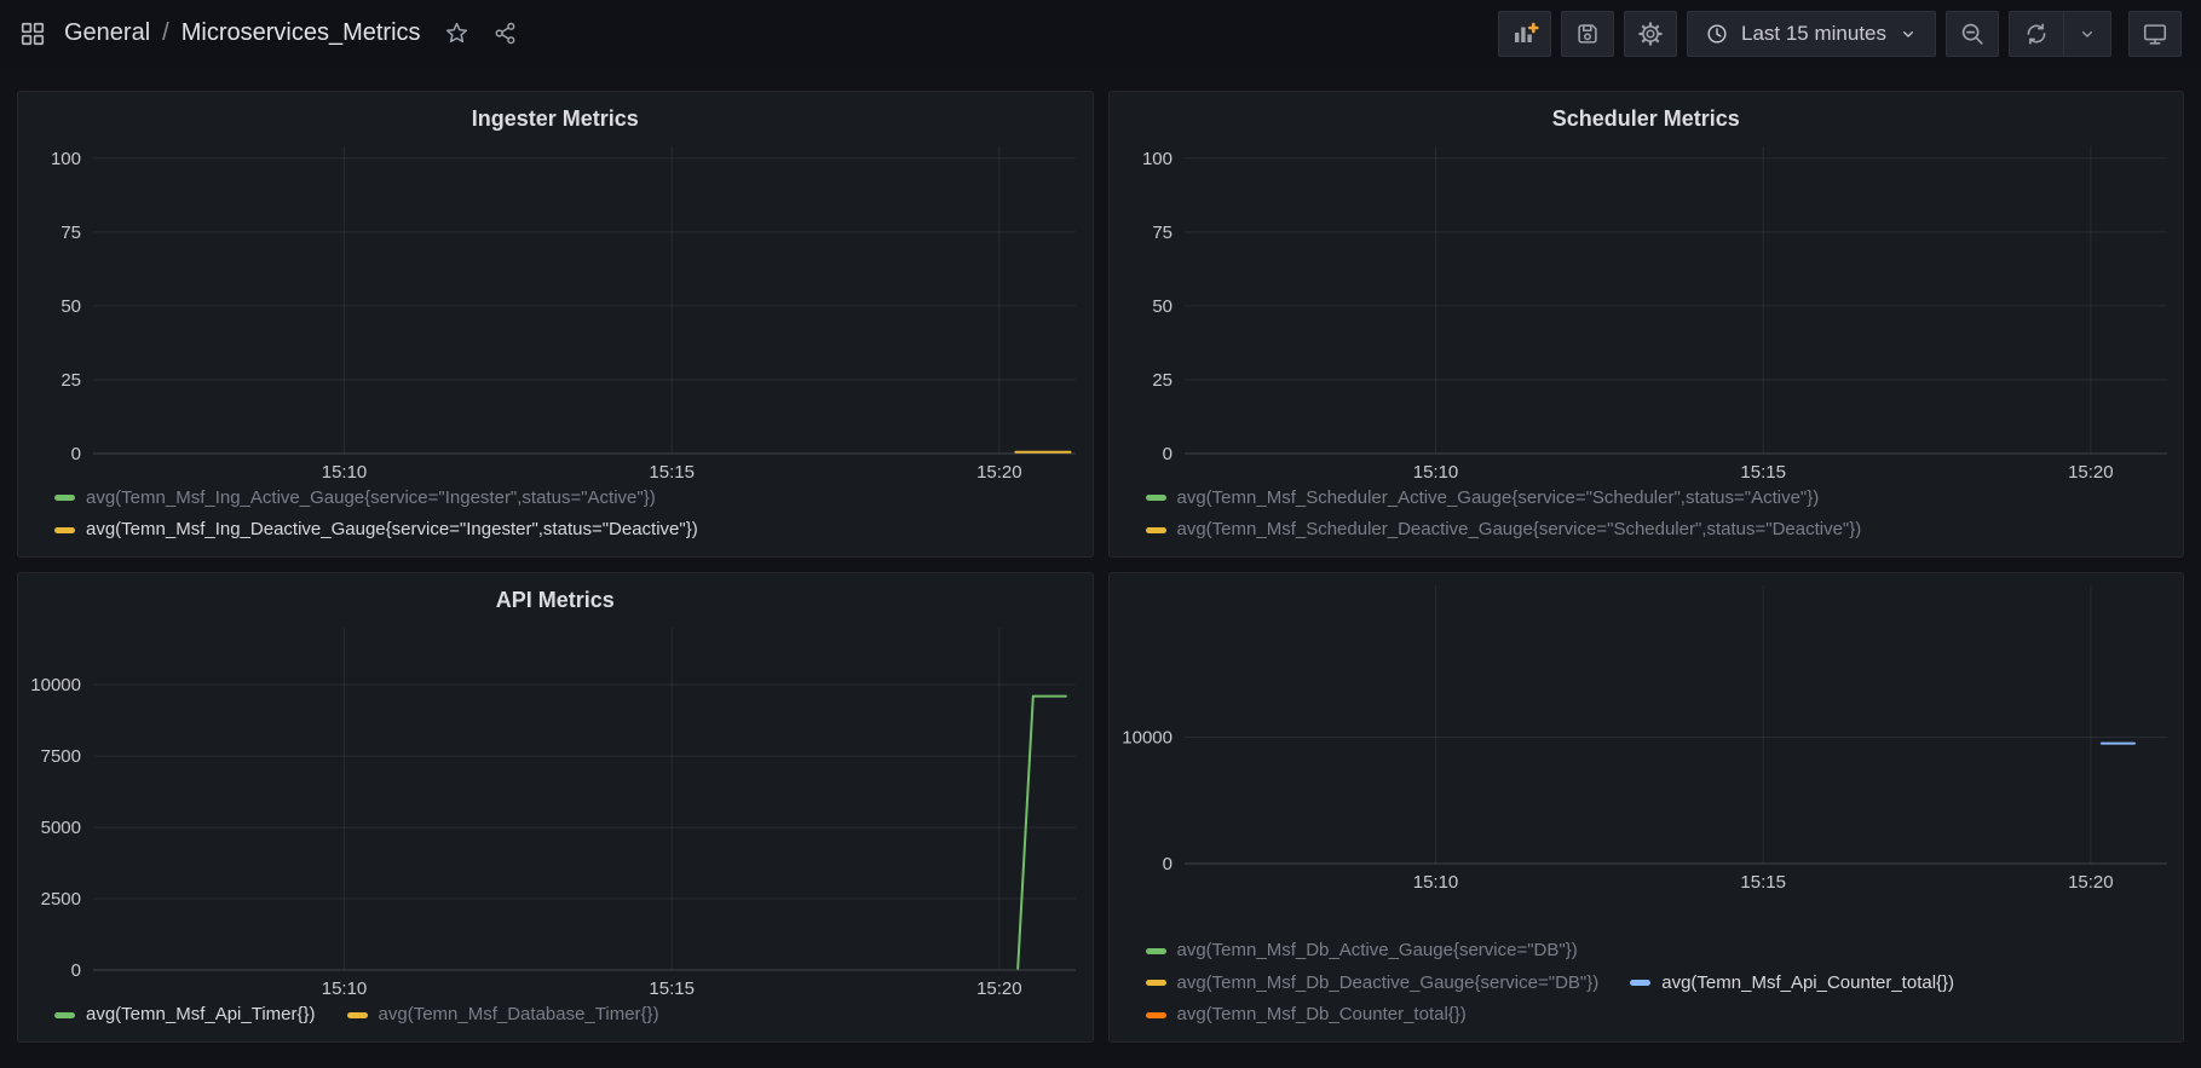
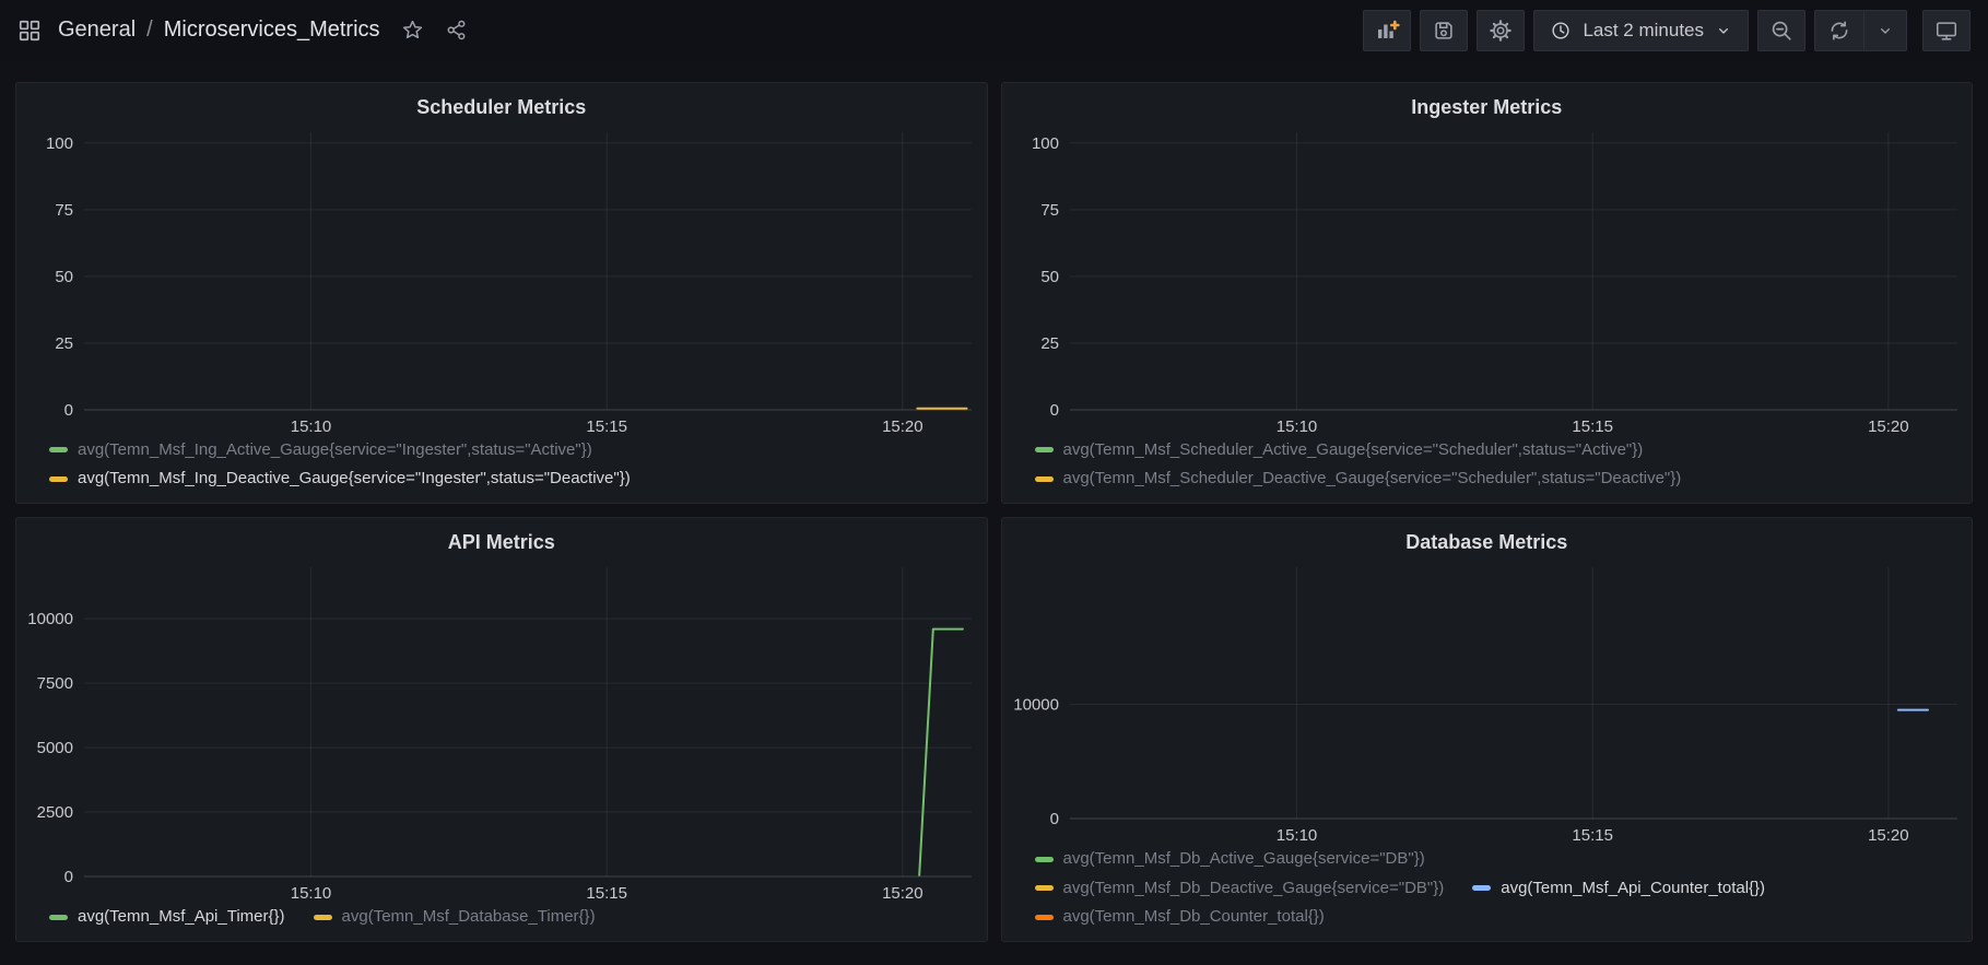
  General
  /
  Microservices_Metrics
- Last 15 minutes
+ Last 2 minutes
- Ingester Metrics
+ Scheduler Metrics
  0
  25
  50
  75
  100
  15:10
  15:15
  15:20
  avg(Temn_Msf_Ing_Active_Gauge{service="Ingester",status="Active"})
  avg(Temn_Msf_Ing_Deactive_Gauge{service="Ingester",status="Deactive"})
- Scheduler Metrics
+ Ingester Metrics
  0
  25
  50
  75
  100
  15:10
  15:15
  15:20
  avg(Temn_Msf_Scheduler_Active_Gauge{service="Scheduler",status="Active"})
  avg(Temn_Msf_Scheduler_Deactive_Gauge{service="Scheduler",status="Deactive"})
  API Metrics
  0
  2500
  5000
  7500
  10000
  15:10
  15:15
  15:20
  avg(Temn_Msf_Api_Timer{})
  avg(Temn_Msf_Database_Timer{})
+ Database Metrics
  0
  10000
  15:10
  15:15
  15:20
  avg(Temn_Msf_Db_Active_Gauge{service="DB"})
  avg(Temn_Msf_Db_Deactive_Gauge{service="DB"})
  avg(Temn_Msf_Api_Counter_total{})
  avg(Temn_Msf_Db_Counter_total{})
